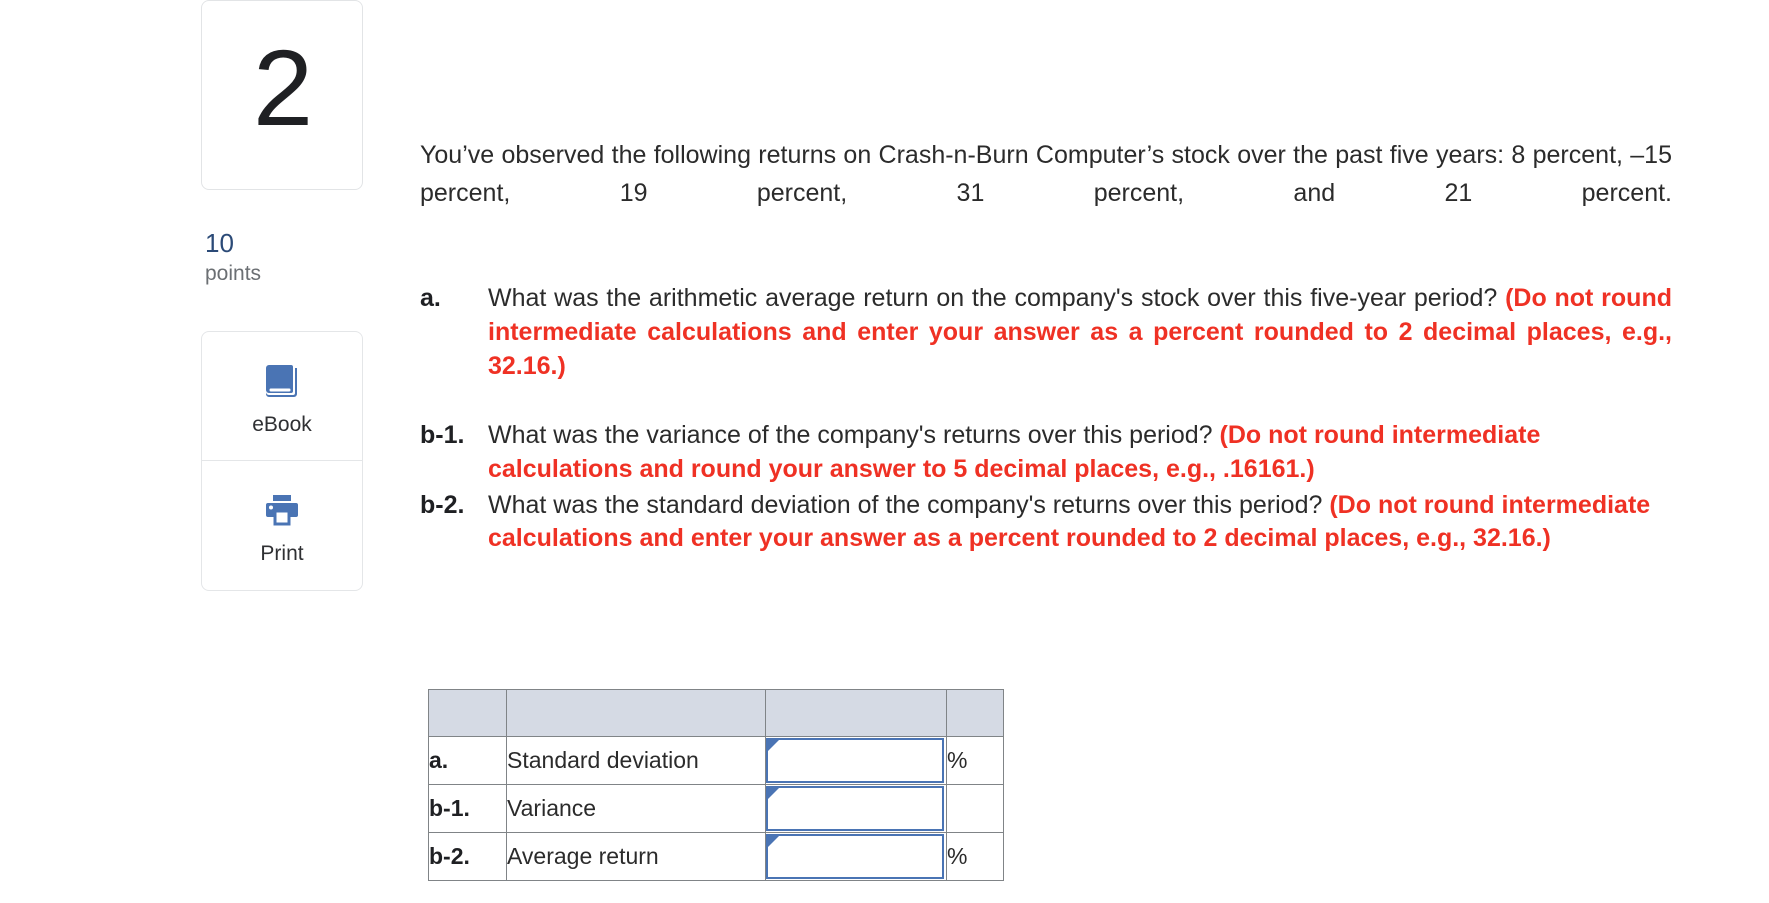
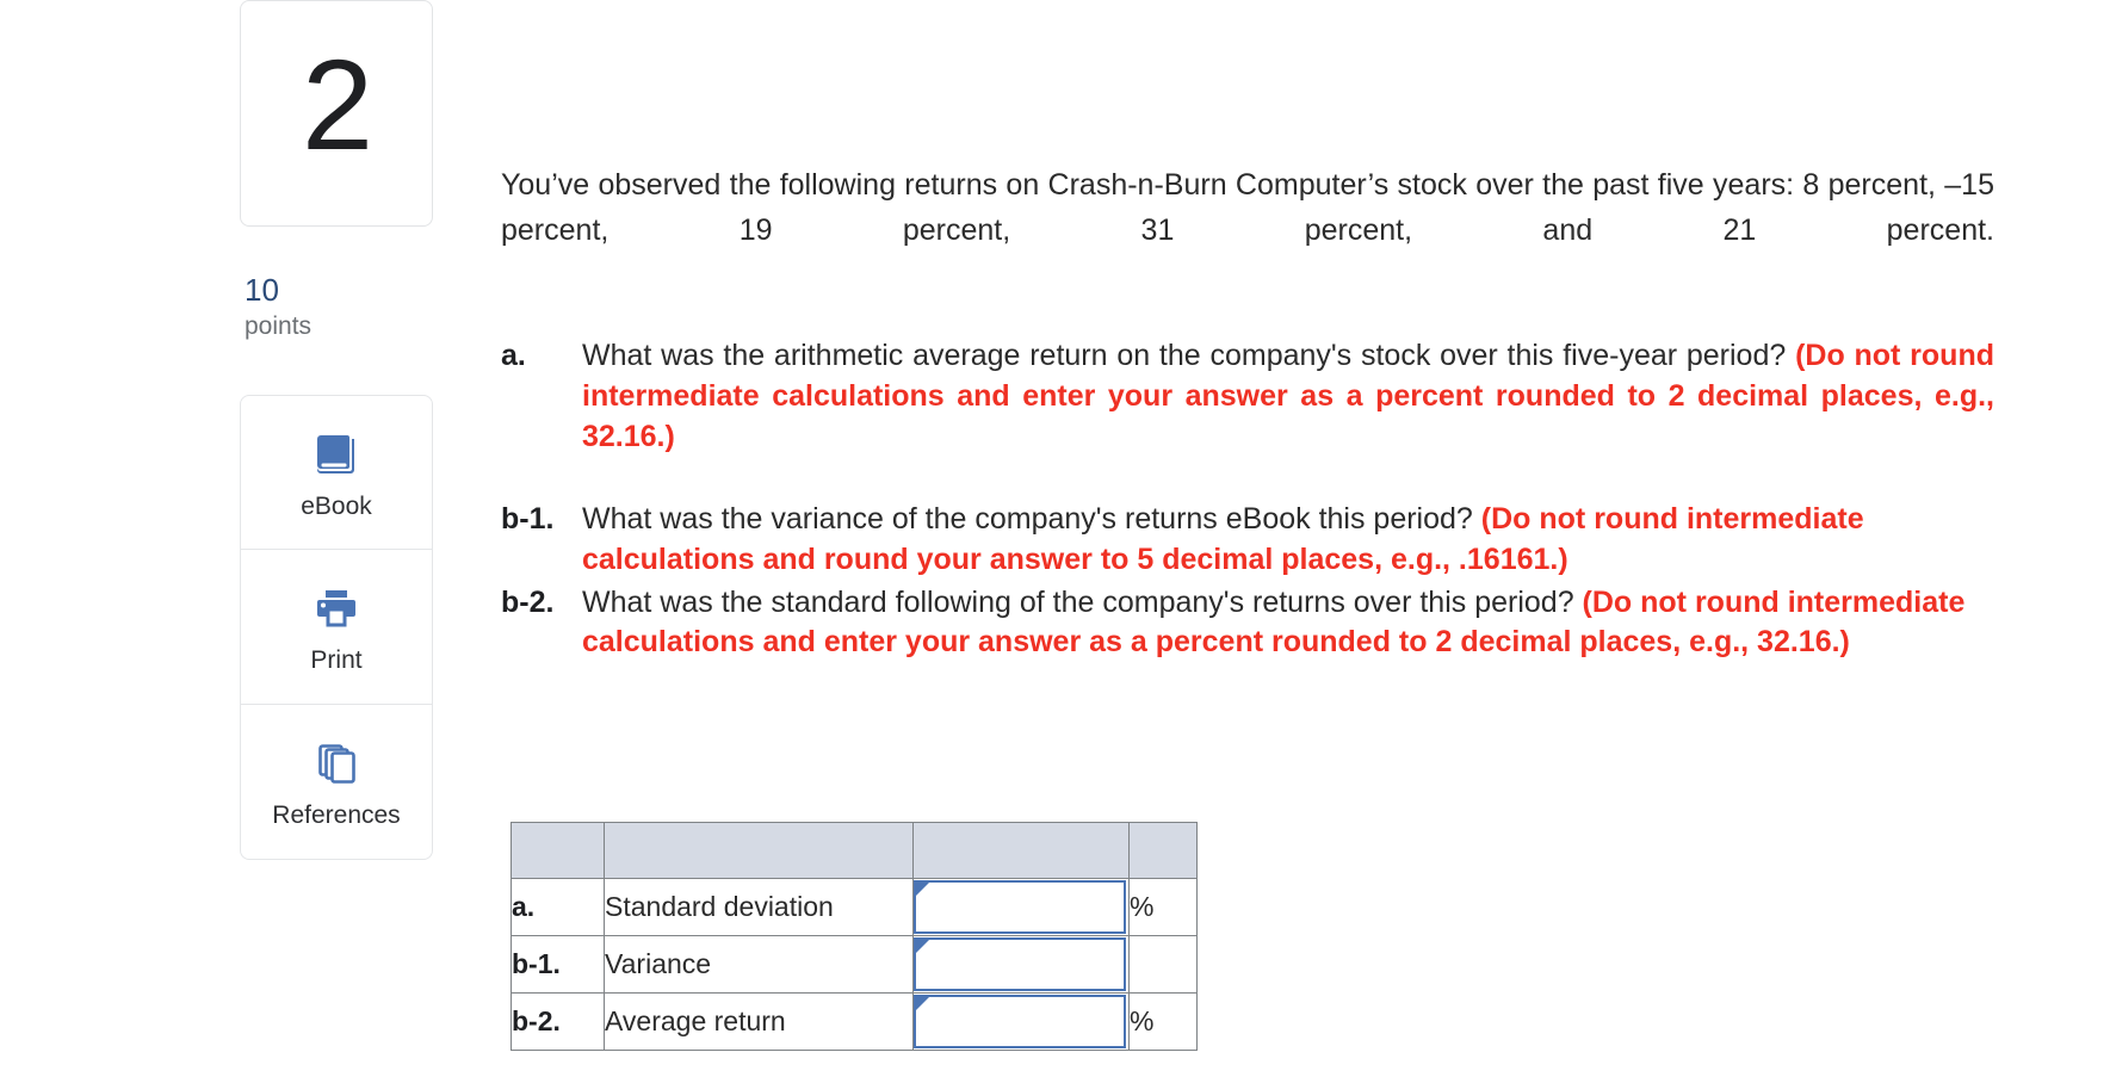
  2
  10
  points
  eBook
  Print
+ References
  You’ve observed the following returns on Crash-n-Burn Computer’s stock over the past five years: 8 percent, –15 percent, 19 percent, 31 percent, and 21 percent.
  a.
  What was the arithmetic average return on the company's stock over this five-year period? (Do not round intermediate calculations and enter your answer as a percent rounded to 2 decimal places, e.g., 32.16.)
  b-1.
- What was the variance of the company's returns over this period? (Do not round intermediate calculations and round your answer to 5 decimal places, e.g., .16161.)
+ What was the variance of the company's returns eBook this period? (Do not round intermediate calculations and round your answer to 5 decimal places, e.g., .16161.)
  b-2.
- What was the standard deviation of the company's returns over this period? (Do not round intermediate calculations and enter your answer as a percent rounded to 2 decimal places, e.g., 32.16.)
+ What was the standard following of the company's returns over this period? (Do not round intermediate calculations and enter your answer as a percent rounded to 2 decimal places, e.g., 32.16.)
  a.	Standard deviation		%
  b-1.	Variance
  b-2.	Average return		%
